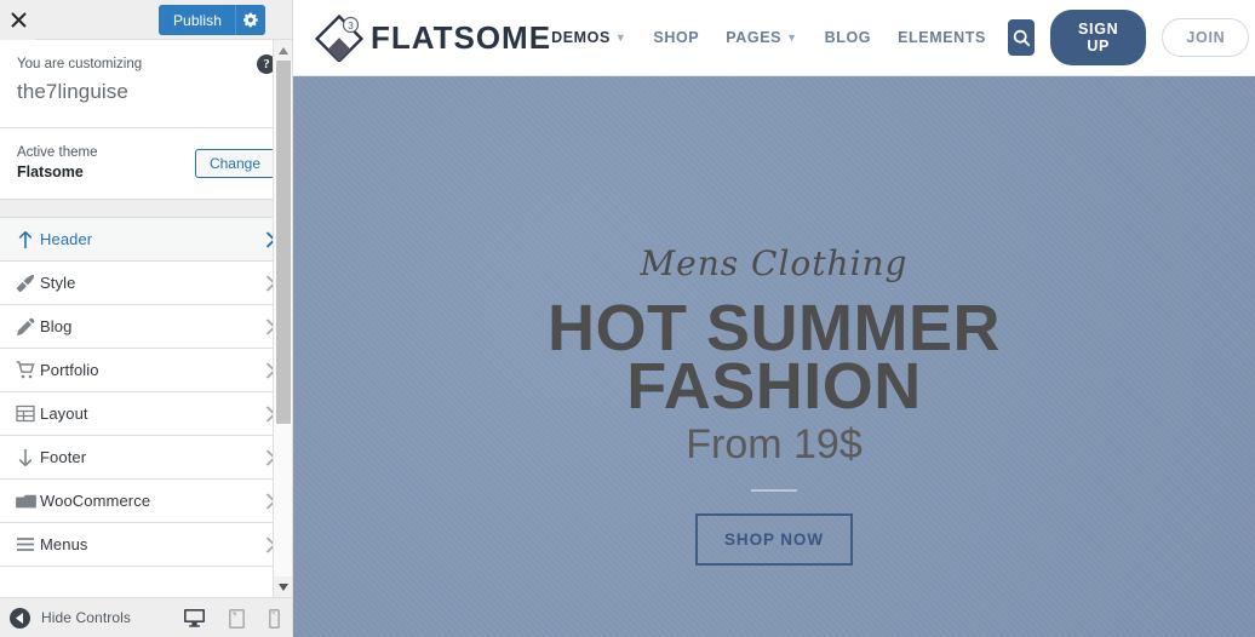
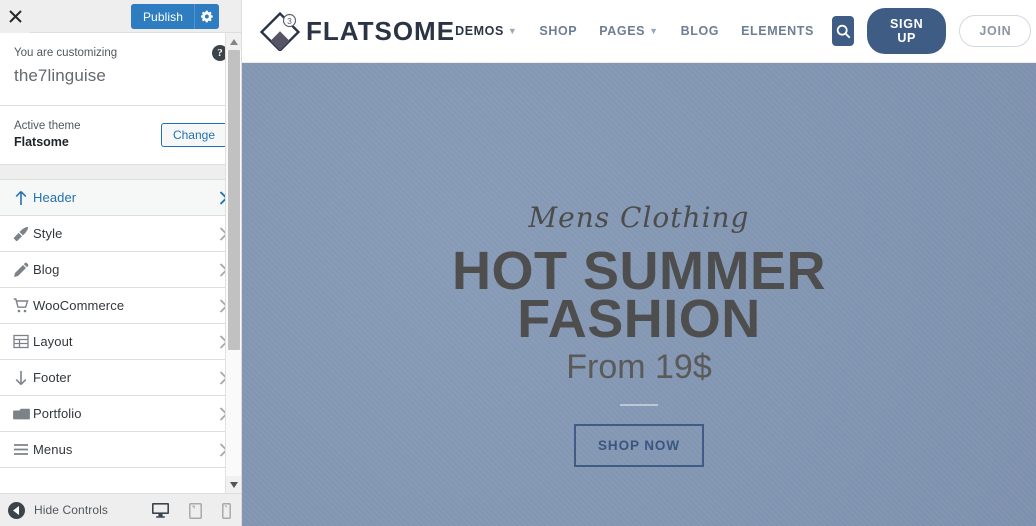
  Publish
  You are customizing
  the7linguise
  ?
  Active theme
  Flatsome
  Change
  Header
  Style
  Blog
- Portfolio
+ WooCommerce
  Layout
  Footer
- WooCommerce
+ Portfolio
  Menus
  Hide Controls
  3
  FLATSOME
  DEMOS
  ▼
  SHOP
  PAGES
  ▼
  BLOG
  ELEMENTS
  SIGN UP
  JOIN
  Mens Clothing
  HOT SUMMER
  FASHION
  From 19$
  SHOP NOW
